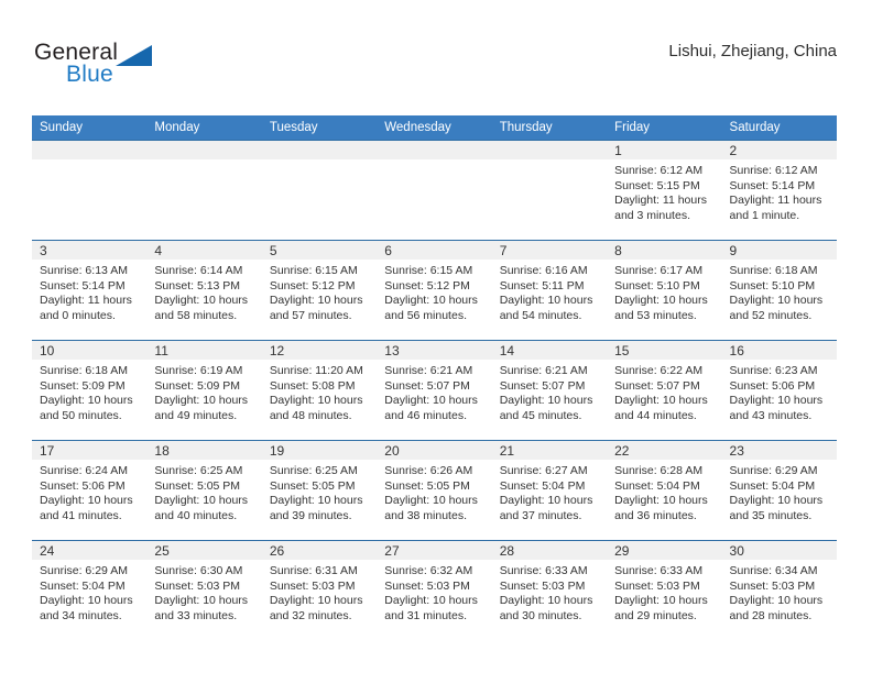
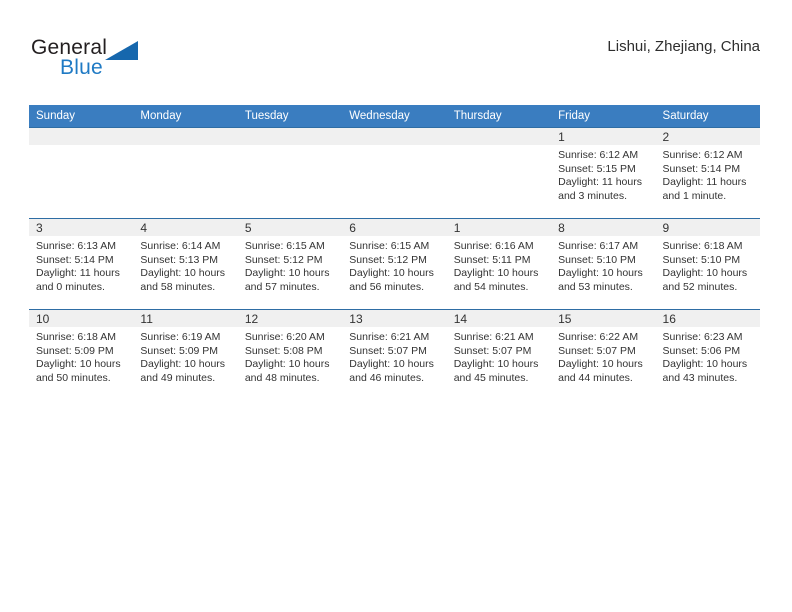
  General
  Blue
  Lishui, Zhejiang, China
  Sunday	Monday	Tuesday	Wednesday	Thursday	Friday	Saturday
  					1Sunrise: 6:12 AMSunset: 5:15 PMDaylight: 11 hours and 3 minutes.	2Sunrise: 6:12 AMSunset: 5:14 PMDaylight: 11 hours and 1 minute.
- 3Sunrise: 6:13 AMSunset: 5:14 PMDaylight: 11 hours and 0 minutes.	4Sunrise: 6:14 AMSunset: 5:13 PMDaylight: 10 hours and 58 minutes.	5Sunrise: 6:15 AMSunset: 5:12 PMDaylight: 10 hours and 57 minutes.	6Sunrise: 6:15 AMSunset: 5:12 PMDaylight: 10 hours and 56 minutes.	7Sunrise: 6:16 AMSunset: 5:11 PMDaylight: 10 hours and 54 minutes.	8Sunrise: 6:17 AMSunset: 5:10 PMDaylight: 10 hours and 53 minutes.	9Sunrise: 6:18 AMSunset: 5:10 PMDaylight: 10 hours and 52 minutes.
+ 3Sunrise: 6:13 AMSunset: 5:14 PMDaylight: 11 hours and 0 minutes.	4Sunrise: 6:14 AMSunset: 5:13 PMDaylight: 10 hours and 58 minutes.	5Sunrise: 6:15 AMSunset: 5:12 PMDaylight: 10 hours and 57 minutes.	6Sunrise: 6:15 AMSunset: 5:12 PMDaylight: 10 hours and 56 minutes.	1Sunrise: 6:16 AMSunset: 5:11 PMDaylight: 10 hours and 54 minutes.	8Sunrise: 6:17 AMSunset: 5:10 PMDaylight: 10 hours and 53 minutes.	9Sunrise: 6:18 AMSunset: 5:10 PMDaylight: 10 hours and 52 minutes.
- 10Sunrise: 6:18 AMSunset: 5:09 PMDaylight: 10 hours and 50 minutes.	11Sunrise: 6:19 AMSunset: 5:09 PMDaylight: 10 hours and 49 minutes.	12Sunrise: 11:20 AMSunset: 5:08 PMDaylight: 10 hours and 48 minutes.	13Sunrise: 6:21 AMSunset: 5:07 PMDaylight: 10 hours and 46 minutes.	14Sunrise: 6:21 AMSunset: 5:07 PMDaylight: 10 hours and 45 minutes.	15Sunrise: 6:22 AMSunset: 5:07 PMDaylight: 10 hours and 44 minutes.	16Sunrise: 6:23 AMSunset: 5:06 PMDaylight: 10 hours and 43 minutes.
+ 10Sunrise: 6:18 AMSunset: 5:09 PMDaylight: 10 hours and 50 minutes.	11Sunrise: 6:19 AMSunset: 5:09 PMDaylight: 10 hours and 49 minutes.	12Sunrise: 6:20 AMSunset: 5:08 PMDaylight: 10 hours and 48 minutes.	13Sunrise: 6:21 AMSunset: 5:07 PMDaylight: 10 hours and 46 minutes.	14Sunrise: 6:21 AMSunset: 5:07 PMDaylight: 10 hours and 45 minutes.	15Sunrise: 6:22 AMSunset: 5:07 PMDaylight: 10 hours and 44 minutes.	16Sunrise: 6:23 AMSunset: 5:06 PMDaylight: 10 hours and 43 minutes.
- 17Sunrise: 6:24 AMSunset: 5:06 PMDaylight: 10 hours and 41 minutes.	18Sunrise: 6:25 AMSunset: 5:05 PMDaylight: 10 hours and 40 minutes.	19Sunrise: 6:25 AMSunset: 5:05 PMDaylight: 10 hours and 39 minutes.	20Sunrise: 6:26 AMSunset: 5:05 PMDaylight: 10 hours and 38 minutes.	21Sunrise: 6:27 AMSunset: 5:04 PMDaylight: 10 hours and 37 minutes.	22Sunrise: 6:28 AMSunset: 5:04 PMDaylight: 10 hours and 36 minutes.	23Sunrise: 6:29 AMSunset: 5:04 PMDaylight: 10 hours and 35 minutes.
- 24Sunrise: 6:29 AMSunset: 5:04 PMDaylight: 10 hours and 34 minutes.	25Sunrise: 6:30 AMSunset: 5:03 PMDaylight: 10 hours and 33 minutes.	26Sunrise: 6:31 AMSunset: 5:03 PMDaylight: 10 hours and 32 minutes.	27Sunrise: 6:32 AMSunset: 5:03 PMDaylight: 10 hours and 31 minutes.	28Sunrise: 6:33 AMSunset: 5:03 PMDaylight: 10 hours and 30 minutes.	29Sunrise: 6:33 AMSunset: 5:03 PMDaylight: 10 hours and 29 minutes.	30Sunrise: 6:34 AMSunset: 5:03 PMDaylight: 10 hours and 28 minutes.
